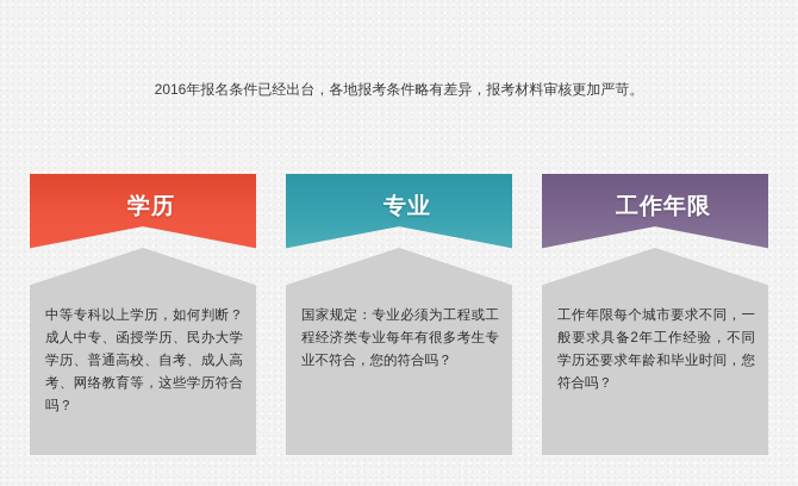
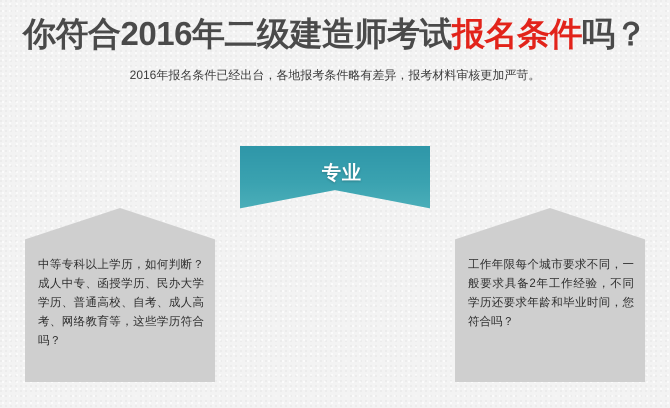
+ 你符合2016年二级建造师考试报名条件吗？
  2016年报名条件已经出台，各地报考条件略有差异，报考材料审核更加严苛。
- 学历
  中等专科以上学历，如何判断？成人中专、函授学历、民办大学学历、普通高校、自考、成人高考、网络教育等，这些学历符合吗？
  专业
- 国家规定：专业必须为工程或工程经济类专业每年有很多考生专业不符合，您的符合吗？
- 工作年限
  工作年限每个城市要求不同，一般要求具备2年工作经验，不同学历还要求年龄和毕业时间，您符合吗？
